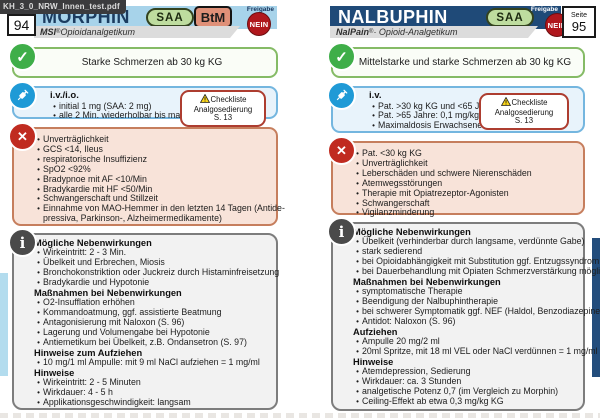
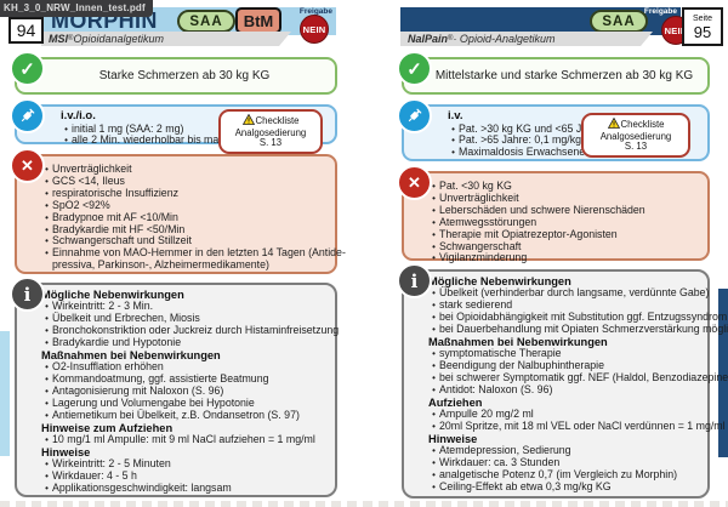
  KH_3_0_NRW_Innen_test.pdf
  MORPHIN
  SAA
  BtM
  NEIN
  94
  MSI
  Opioidanalgetikum
  ✓
  Starke Schmerzen ab 30 kg KG
  i.v./i.o.
  •
  initial 1 mg (SAA: 2 mg)
  •
  alle 2 Min. wiederholbar bis ma
  Checkliste
  Analgosedierung
  S. 13
  ✕
  •
  Unverträglichkeit
  •
  GCS <14, Ileus
  •
  respiratorische Insuffizienz
  •
  SpO2 <92%
  •
  Bradypnoe mit AF <10/Min
  •
  Bradykardie mit HF <50/Min
  •
  Schwangerschaft und Stillzeit
  •
  Einnahme von MAO-Hemmer in den letzten 14 Tagen (Antide-
  pressiva, Parkinson-, Alzheimermedikamente)
  i
  Mögliche Nebenwirkungen
  •
  Wirkeintritt: 2 - 3 Min.
  •
  Übelkeit und Erbrechen, Miosis
  •
  Bronchokonstriktion oder Juckreiz durch Histaminfreisetzung
  •
  Bradykardie und Hypotonie
  Maßnahmen bei Nebenwirkungen
  •
  O2-Insufflation erhöhen
  •
  Kommandoatmung, ggf. assistierte Beatmung
  •
  Antagonisierung mit Naloxon (S. 96)
  •
  Lagerung und Volumengabe bei Hypotonie
  •
  Antiemetikum bei Übelkeit, z.B. Ondansetron (S. 97)
  Hinweise zum Aufziehen
  •
  10 mg/1 ml Ampulle: mit 9 ml NaCl aufziehen = 1 mg/ml
  Hinweise
  •
  Wirkeintritt: 2 - 5 Minuten
  •
  Wirkdauer: 4 - 5 h
  •
  Applikationsgeschwindigkeit: langsam
- NALBUPHIN
  SAA
  NEI
  95
  NalPain
  · Opioid-Analgetikum
  ✓
  Mittelstarke und starke Schmerzen ab 30 kg KG
  i.v.
  •
  •
  Pat. >65 Jahre: 0,1 mg/kg
  •
  Maximaldosis Erwachsen
  Checkliste
  Analgosedierung
  S. 13
  ✕
  •
  Pat. <30 kg KG
  •
  Unverträglichkeit
  •
  Leberschäden und schwere Nierenschäden
  •
  Atemwegsstörungen
  •
  Therapie mit Opiatrezeptor-Agonisten
  •
  Schwangerschaft
  •
  Vigilanzminderung
  i
  Mögliche Nebenwirkungen
  •
  Übelkeit (verhinderbar durch langsame, verdünnte Gabe)
  •
  stark sedierend
  •
  bei Opioidabhängigkeit mit Substitution ggf. Entzugssyndrom
  •
  bei Dauerbehandlung mit Opiaten Schmerzverstärkung mögli
  Maßnahmen bei Nebenwirkungen
  •
  symptomatische Therapie
  •
  Beendigung der Nalbuphintherapie
  •
  bei schwerer Symptomatik ggf. NEF (Haldol, Benzodiazepine
  •
  Antidot: Naloxon (S. 96)
  Aufziehen
  •
  Ampulle 20 mg/2 ml
  •
  20ml Spritze, mit 18 ml VEL oder NaCl verdünnen = 1 mg/ml
  Hinweise
  •
  Atemdepression, Sedierung
  •
  Wirkdauer: ca. 3 Stunden
  •
  analgetische Potenz 0,7 (im Vergleich zu Morphin)
  •
  Ceiling-Effekt ab etwa 0,3 mg/kg KG
